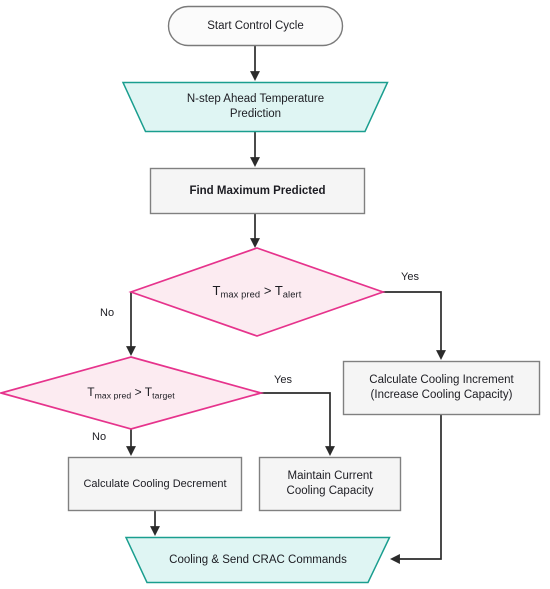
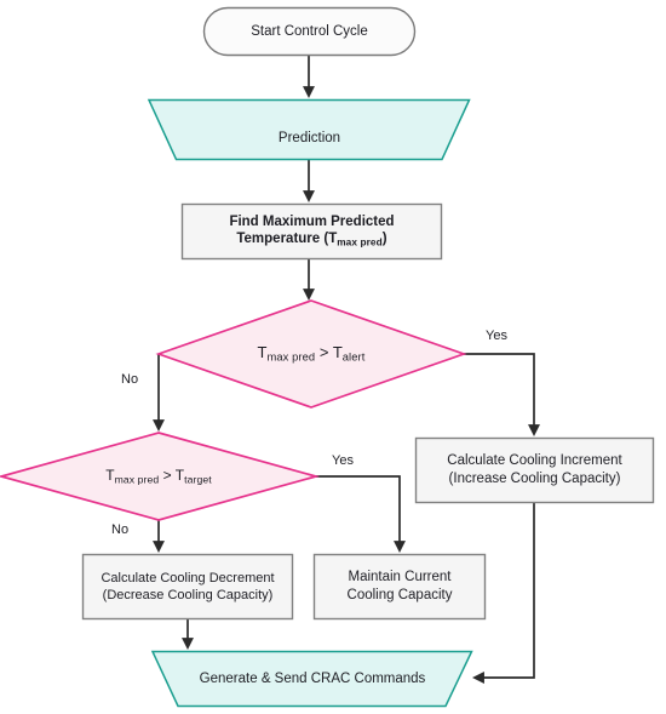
  Start Control Cycle
- N-step Ahead Temperature
  Prediction
  Find Maximum Predicted
+ Temperature (Tmax pred)
  Tmax pred > Talert
  Tmax pred > Ttarget
  Calculate Cooling Increment
  (Increase Cooling Capacity)
  Calculate Cooling Decrement
+ (Decrease Cooling Capacity)
  Maintain Current
  Cooling Capacity
- Cooling & Send CRAC Commands
+ Generate & Send CRAC Commands
  No
  Yes
  Yes
  No
